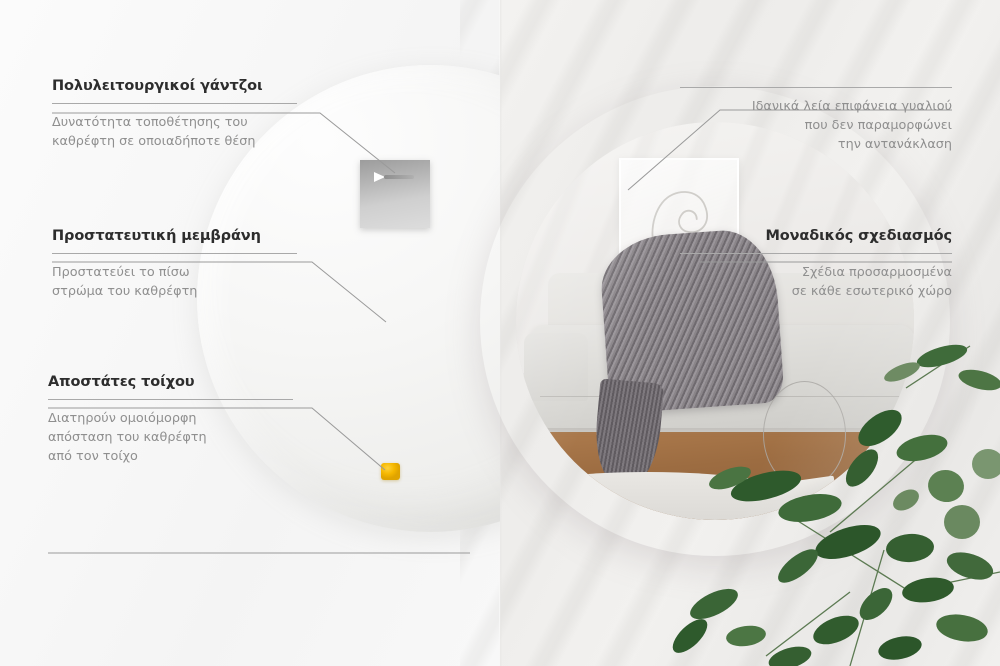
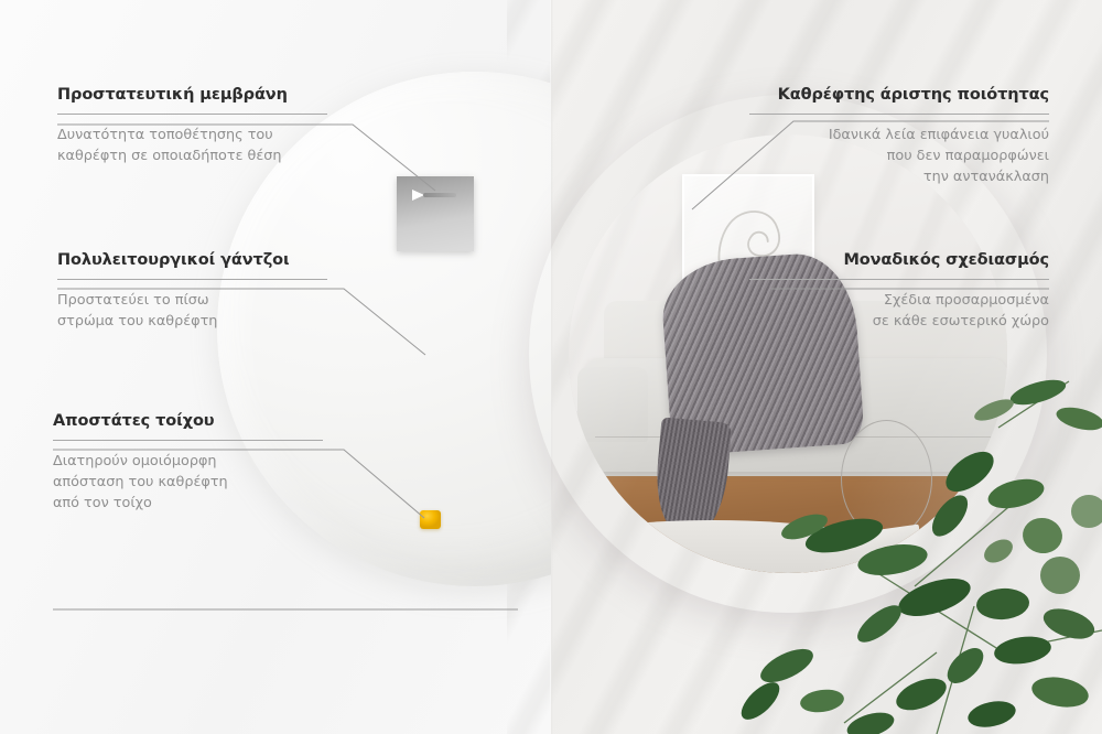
- Πολυλειτουργικοί γάντζοι
+ Προστατευτική μεμβράνη
  Δυνατότητα τοποθέτησης του
  καθρέφτη σε οποιαδήποτε θέση
- Προστατευτική μεμβράνη
+ Πολυλειτουργικοί γάντζοι
  Προστατεύει το πίσω
  στρώμα του καθρέφτη
  Αποστάτες τοίχου
  Διατηρούν ομοιόμορφη
  απόσταση του καθρέφτη
  από τον τοίχο
+ Καθρέφτης άριστης ποιότητας
  Ιδανικά λεία επιφάνεια γυαλιού
  που δεν παραμορφώνει
  την αντανάκλαση
  Μοναδικός σχεδιασμός
  Σχέδια προσαρμοσμένα
  σε κάθε εσωτερικό χώρο
